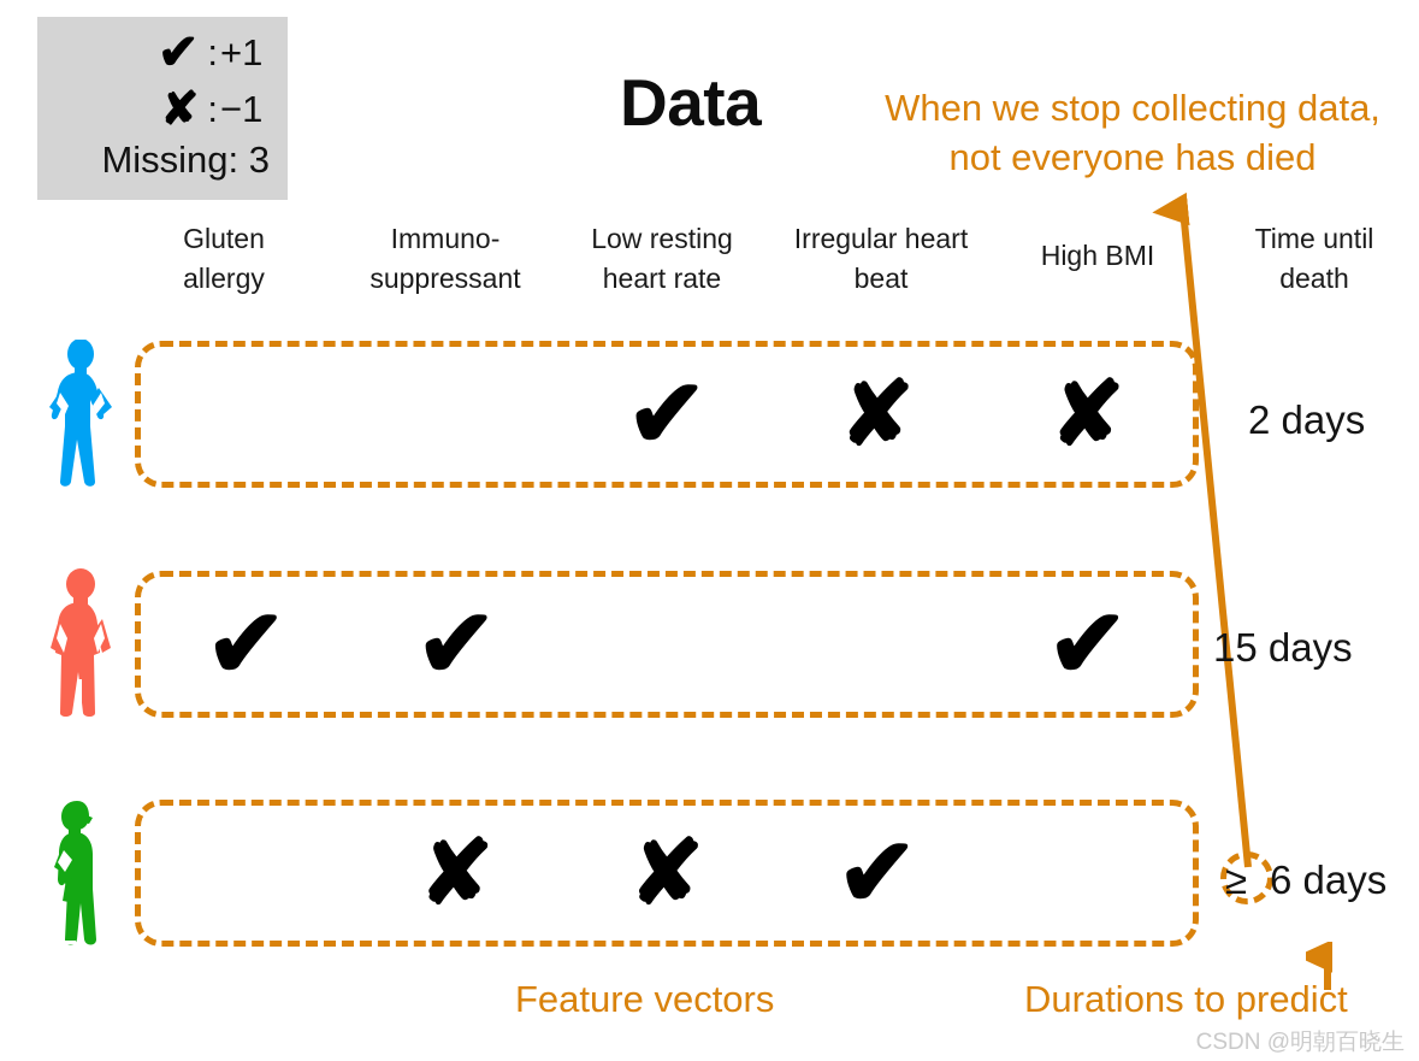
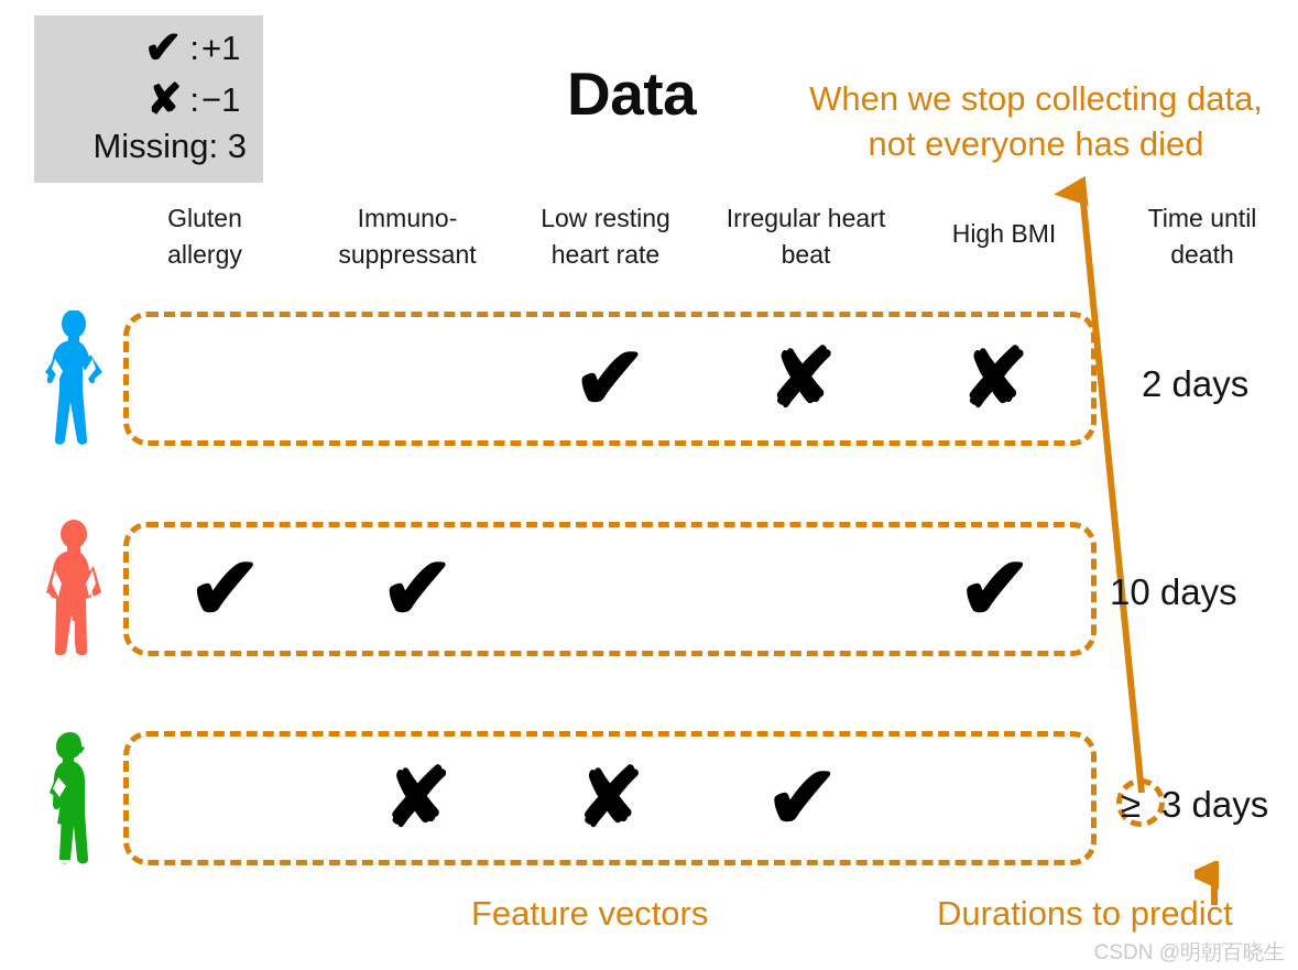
  ✔
  :
  +1
  ✘
  :
  −1
  Missing: 3
  Data
  When we stop collecting data, not everyone has died
  Gluten
  allergy
  Immuno-
  suppressant
  Low resting
  heart rate
  Irregular heart
  beat
  High BMI
  Time until
  death
  ✔
  ✘
  ✘
  2 days
  ✔
  ✔
  ✔
- 15 days
+ 10 days
  ✘
  ✘
  ✔
  ≥
- 6 days
+ 3 days
  Feature vectors
  Durations to predict
  CSDN @明朝百晓生
